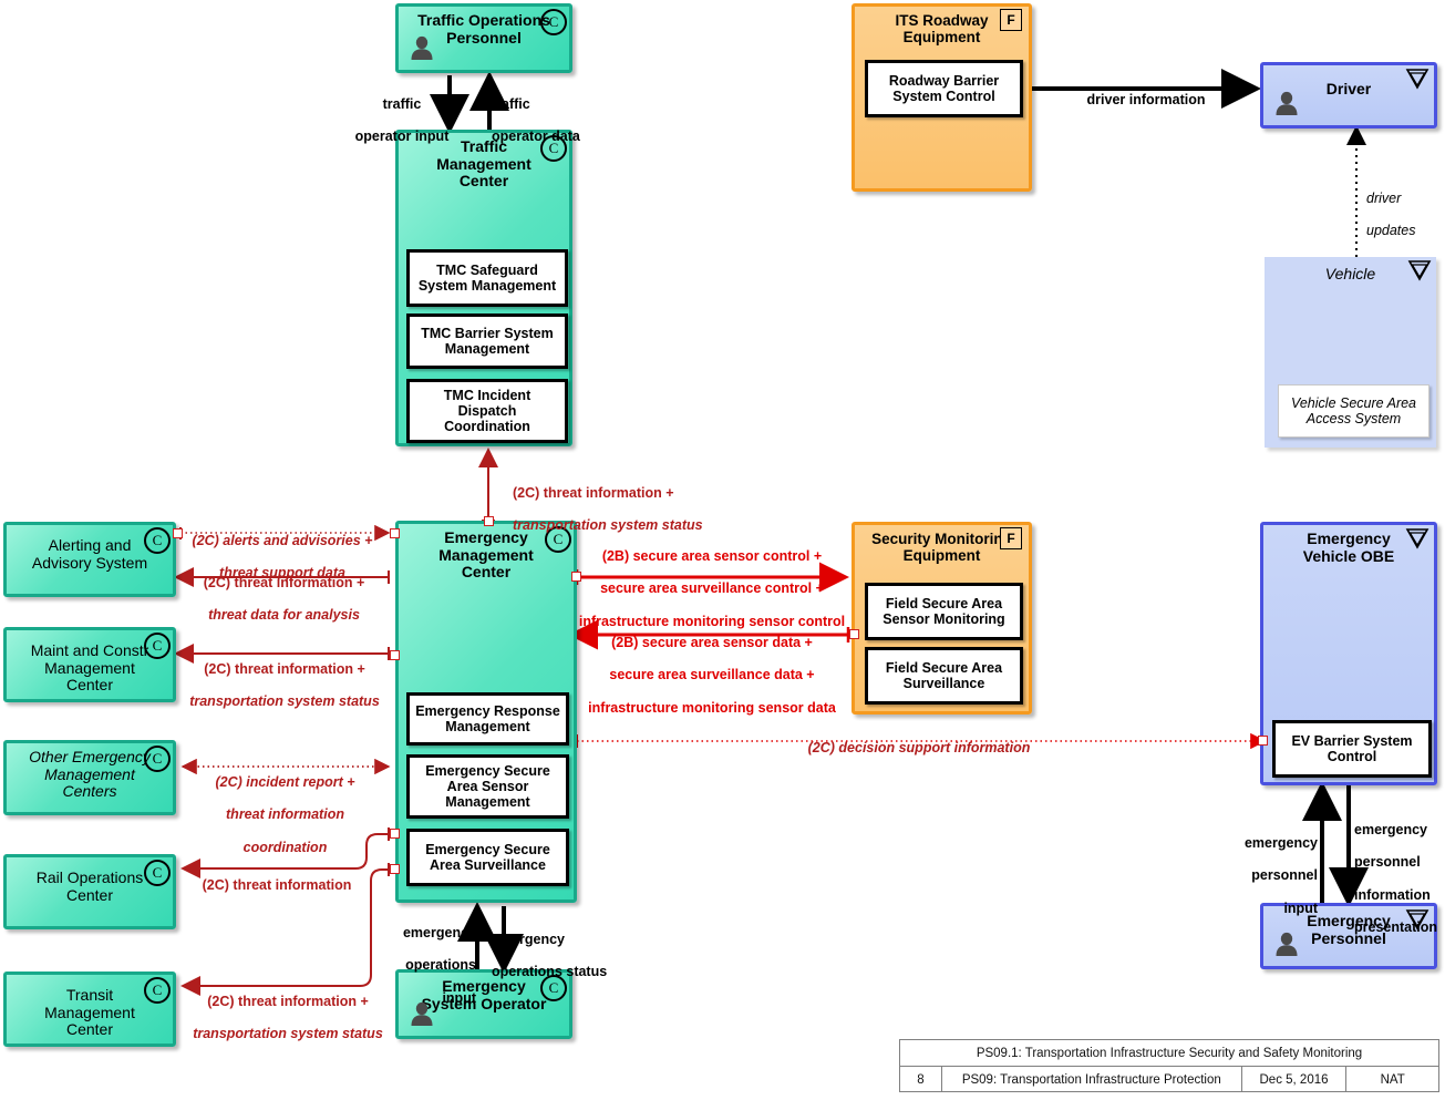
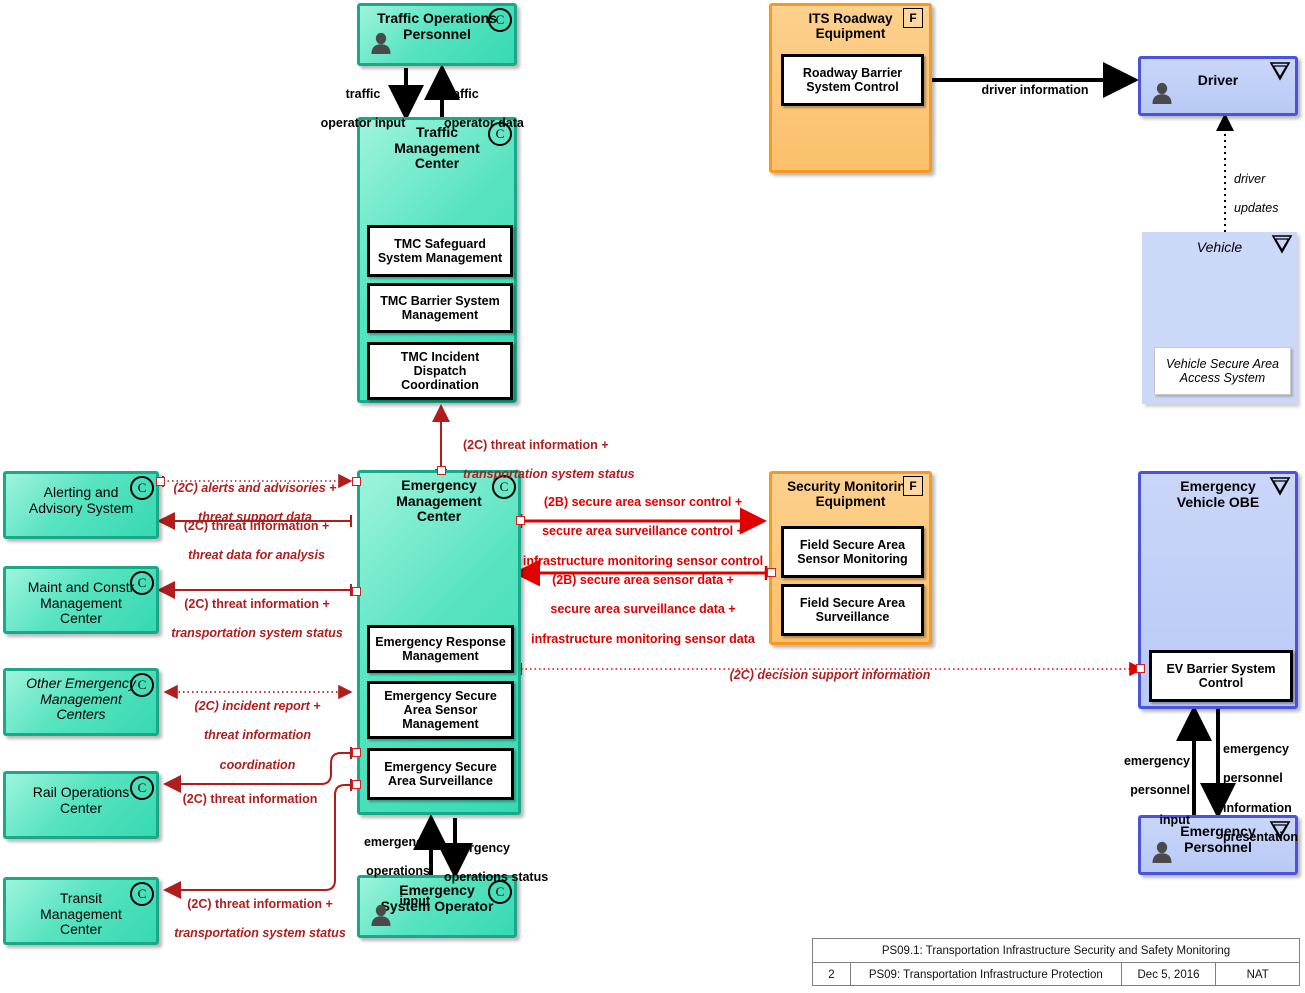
  Traffic Operations Personnel
  C
  Traffic Management Center
  C
  TMC Safeguard System Management
  TMC Barrier System Management
  TMC Incident Dispatch Coordination
  ITS Roadway Equipment
  F
  Roadway Barrier System Control
  Driver
  Vehicle
  Vehicle Secure Area Access System
  Alerting and Advisory System
  C
  Maint and Constr Management Center
  C
  Other Emergency Management Centers
  C
  Rail Operations Center
  C
  Transit Management Center
  C
  Emergency Management Center
  C
  Emergency Response Management
  Emergency Secure Area Sensor Management
  Emergency Secure Area Surveillance
  Emergency System Operator
  C
  Security Monitorin Equipment
  F
  Field Secure Area Sensor Monitoring
  Field Secure Area Surveillance
  Emergency Vehicle OBE
  EV Barrier System Control
  Emergency Personnel
  traffic
  operator input
  traffic
  operator data
  driver information
  driver
  updates
  (2C) threat information +
  transportation system status
  (2C) alerts and advisories +
  threat support data
  (2C) threat information +
  threat data for analysis
  (2C) threat information +
  transportation system status
  (2C) incident report +
  threat information
  coordination
  (2C) threat information
  (2C) threat information +
  transportation system status
  (2B) secure area sensor control +
  secure area surveillance control +
  infrastructure monitoring sensor control
  (2B) secure area sensor data +
  secure area surveillance data +
  infrastructure monitoring sensor data
  (2C) decision support information
  emergency
  operations
  input
  emergency
  operations status
  emergency
  personnel
  input
  emergency
  personnel
  information
  presentation
  PS09.1: Transportation Infrastructure Security and Safety Monitoring
- 8
+ 2
  PS09: Transportation Infrastructure Protection
  Dec 5, 2016
  NAT
